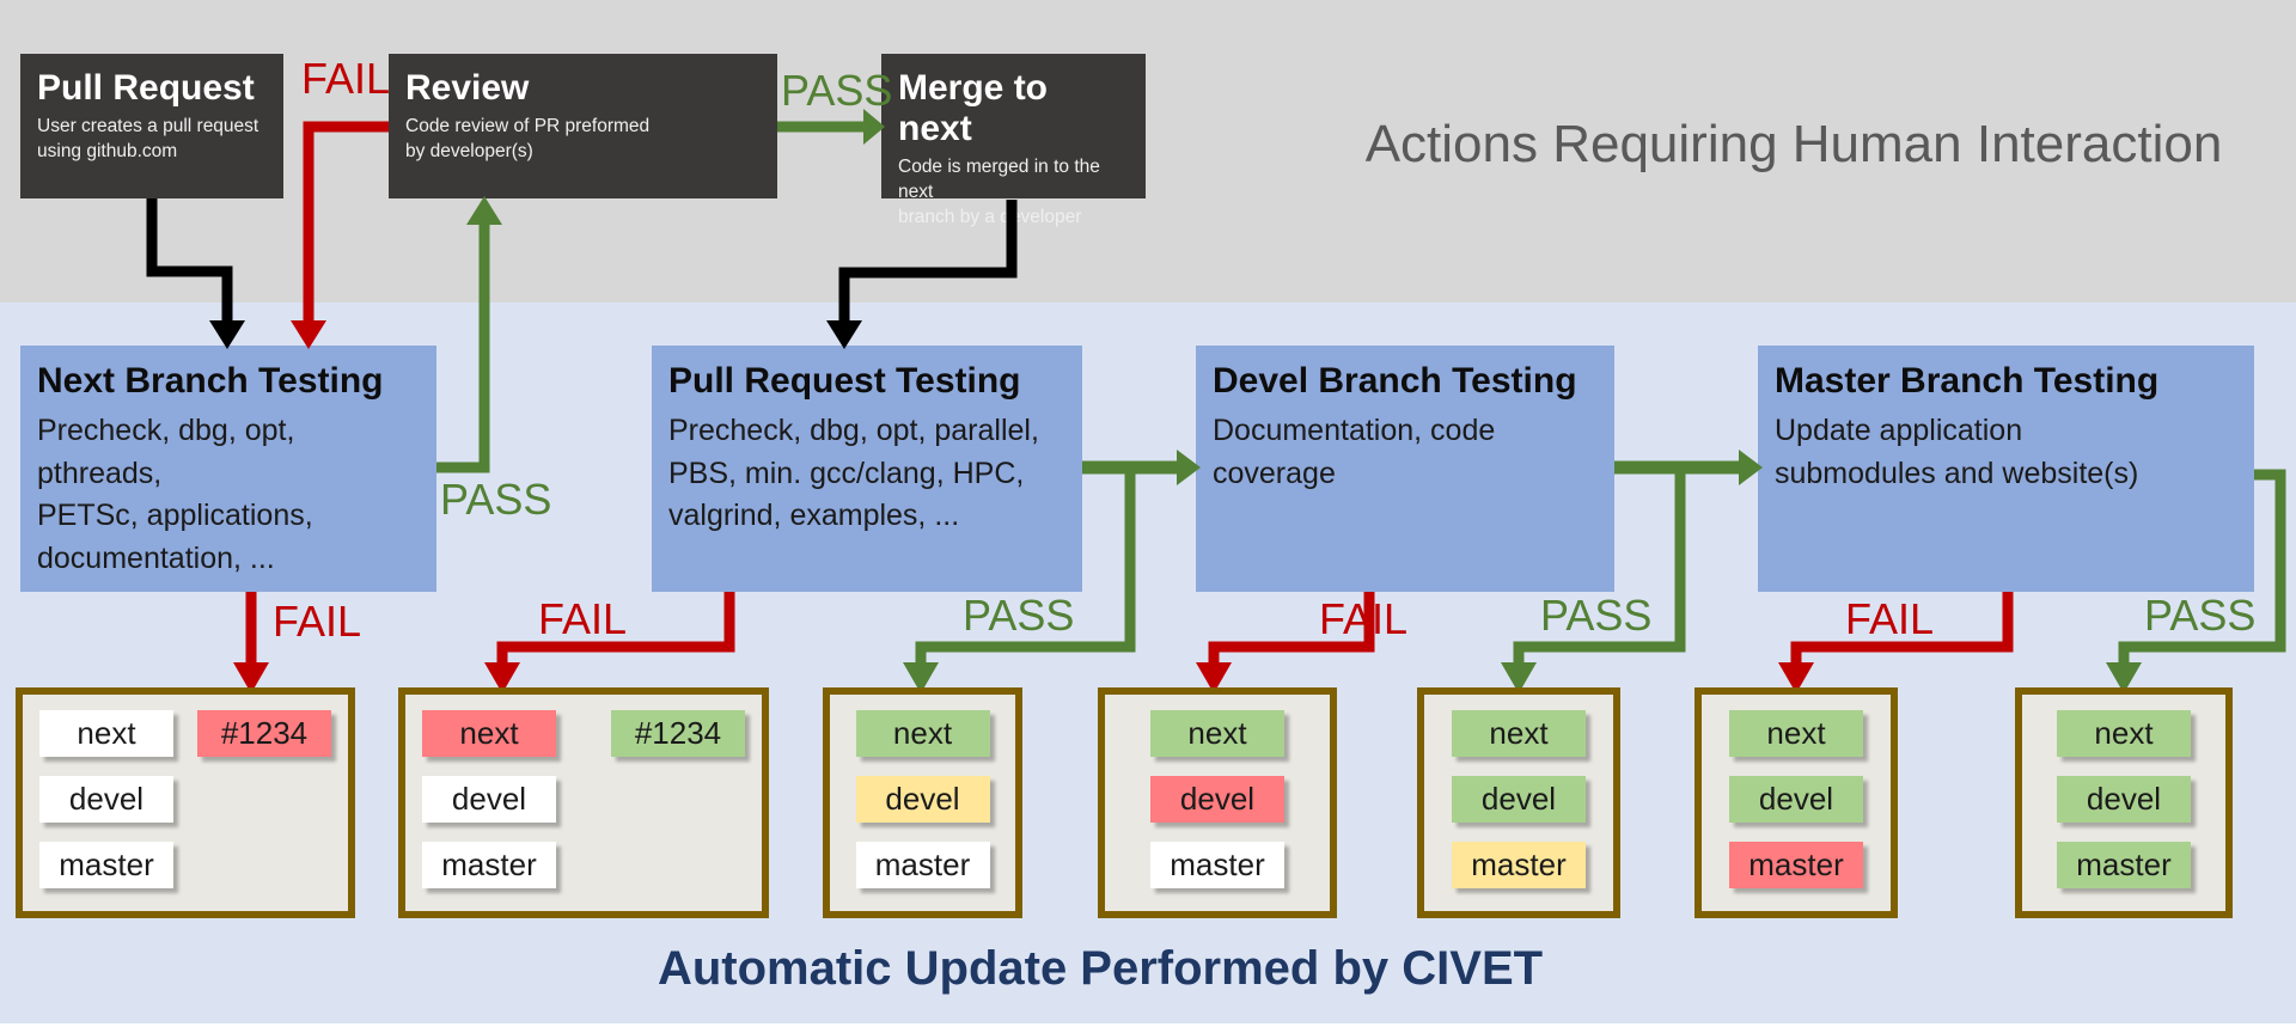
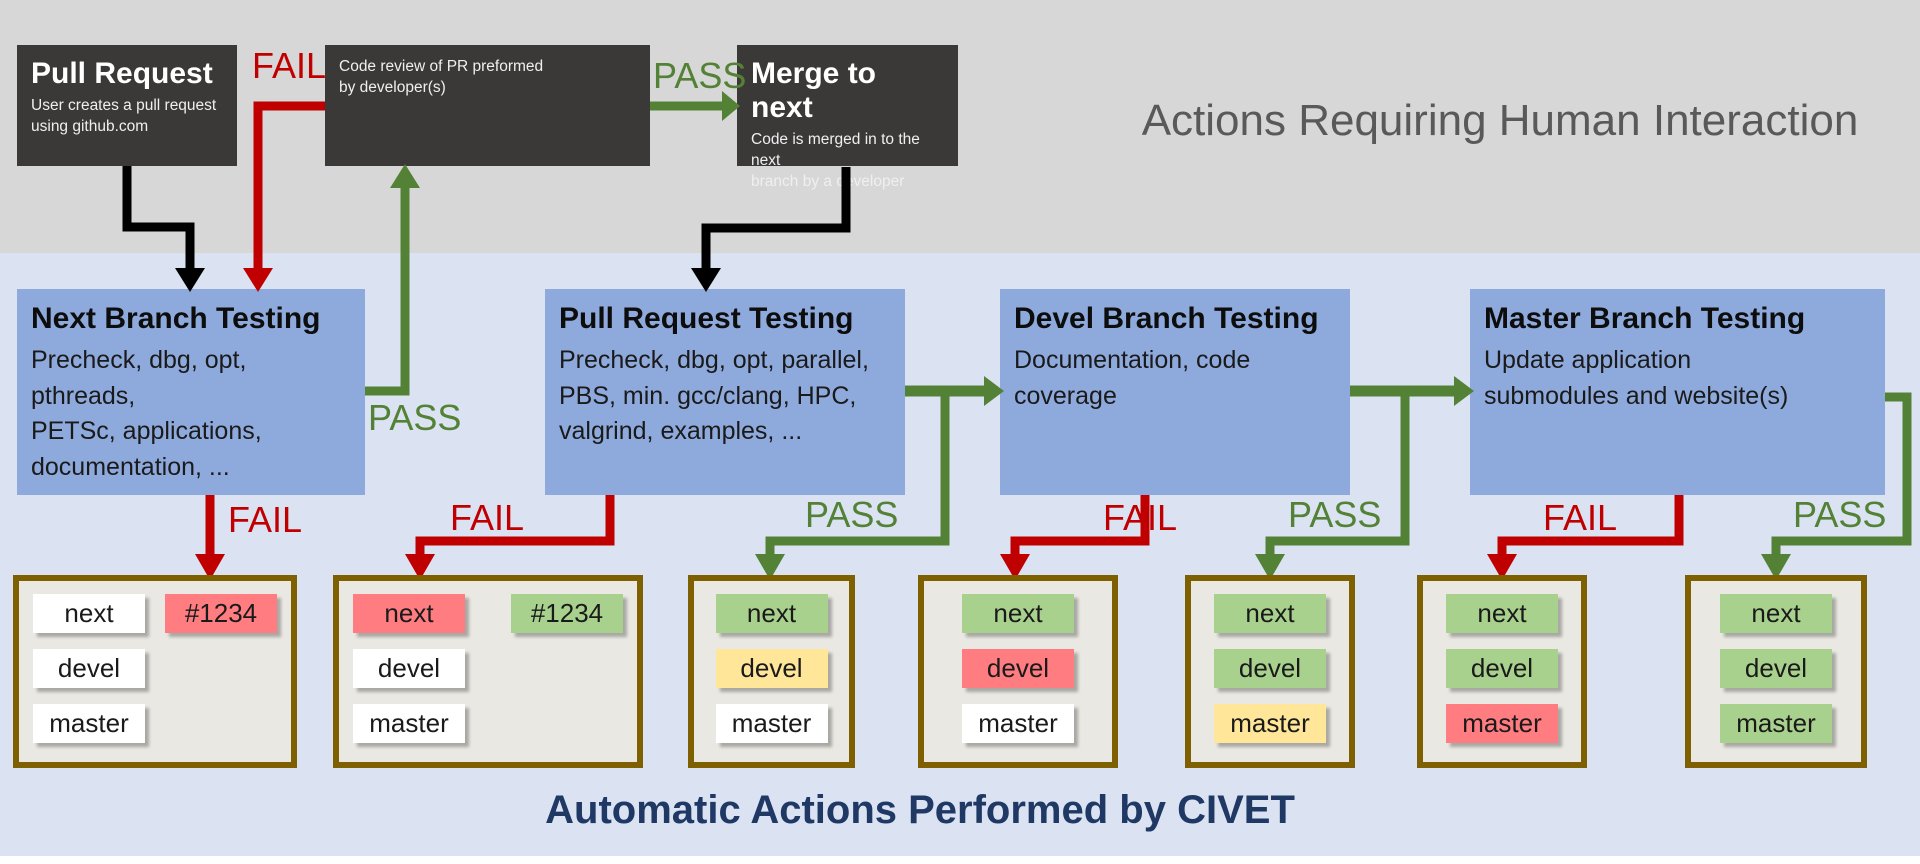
  Actions Requiring Human Interaction
- Automatic Update Performed by CIVET
+ Automatic Actions Performed by CIVET
  Pull Request
  User creates a pull request
  using github.com
- Review
  Code review of PR preformed
  by developer(s)
  Merge to next
  Code is merged in to the next
  branch by a dveloper
  Next Branch Testing
  Precheck, dbg, opt, pthreads,
  PETSc, applications,
  documentation, ...
  Pull Request Testing
  Precheck, dbg, opt, parallel,
  PBS, min. gcc/clang, HPC,
  valgrind, examples, ...
  Devel Branch Testing
  Documentation, code
  coverage
  Master Branch Testing
  Update application
  submodules and website(s)
  FAIL
  PASS
  PASS
  FAIL
  FAIL
  PASS
  FAIL
  PASS
  FAIL
  PASS
  next
  devel
  master
  #1234
  next
  devel
  master
  #1234
  next
  devel
  master
  next
  devel
  master
  next
  devel
  master
  next
  devel
  master
  next
  devel
  master
